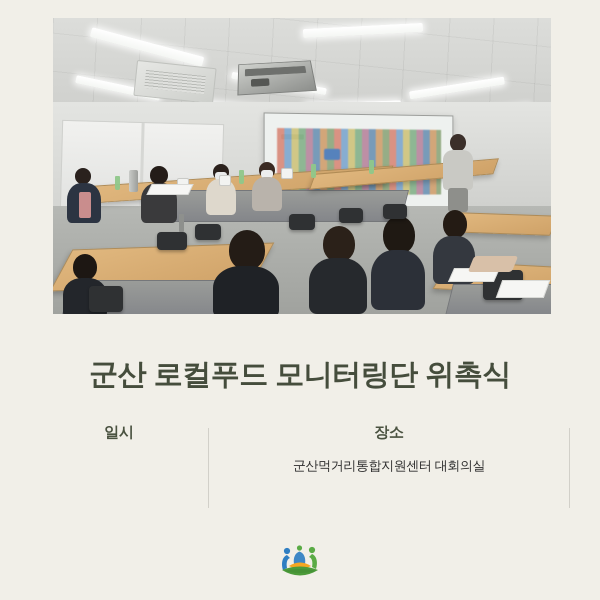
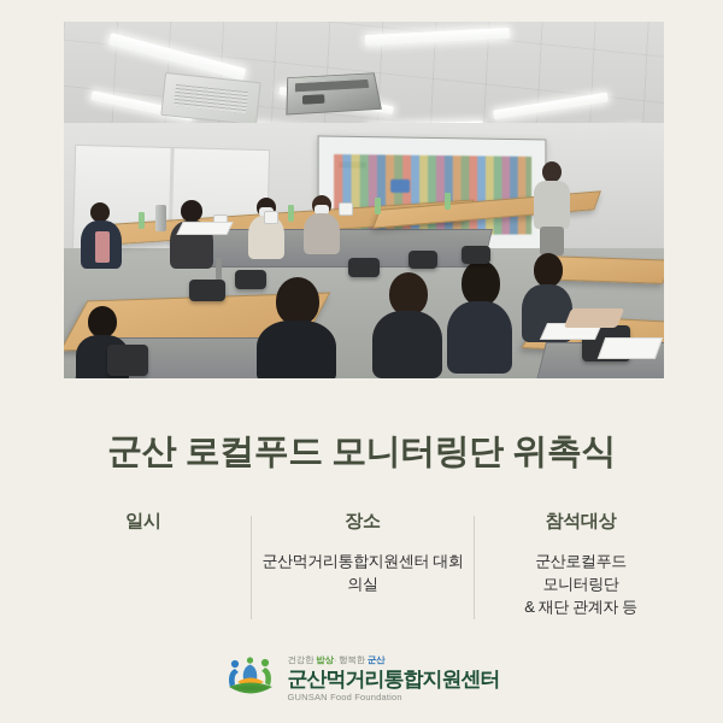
  군산 로컬푸드 모니터링단 위촉식
  일시
  장소
  군산먹거리통합지원센터 대회의실
+ 참석대상
+ 군산로컬푸드
+ 모니터링단
+ & 재단 관계자 등
+ 건강한 밥상· 행복한 군산
+ 군산먹거리통합지원센터
+ GUNSAN Food Foundation
